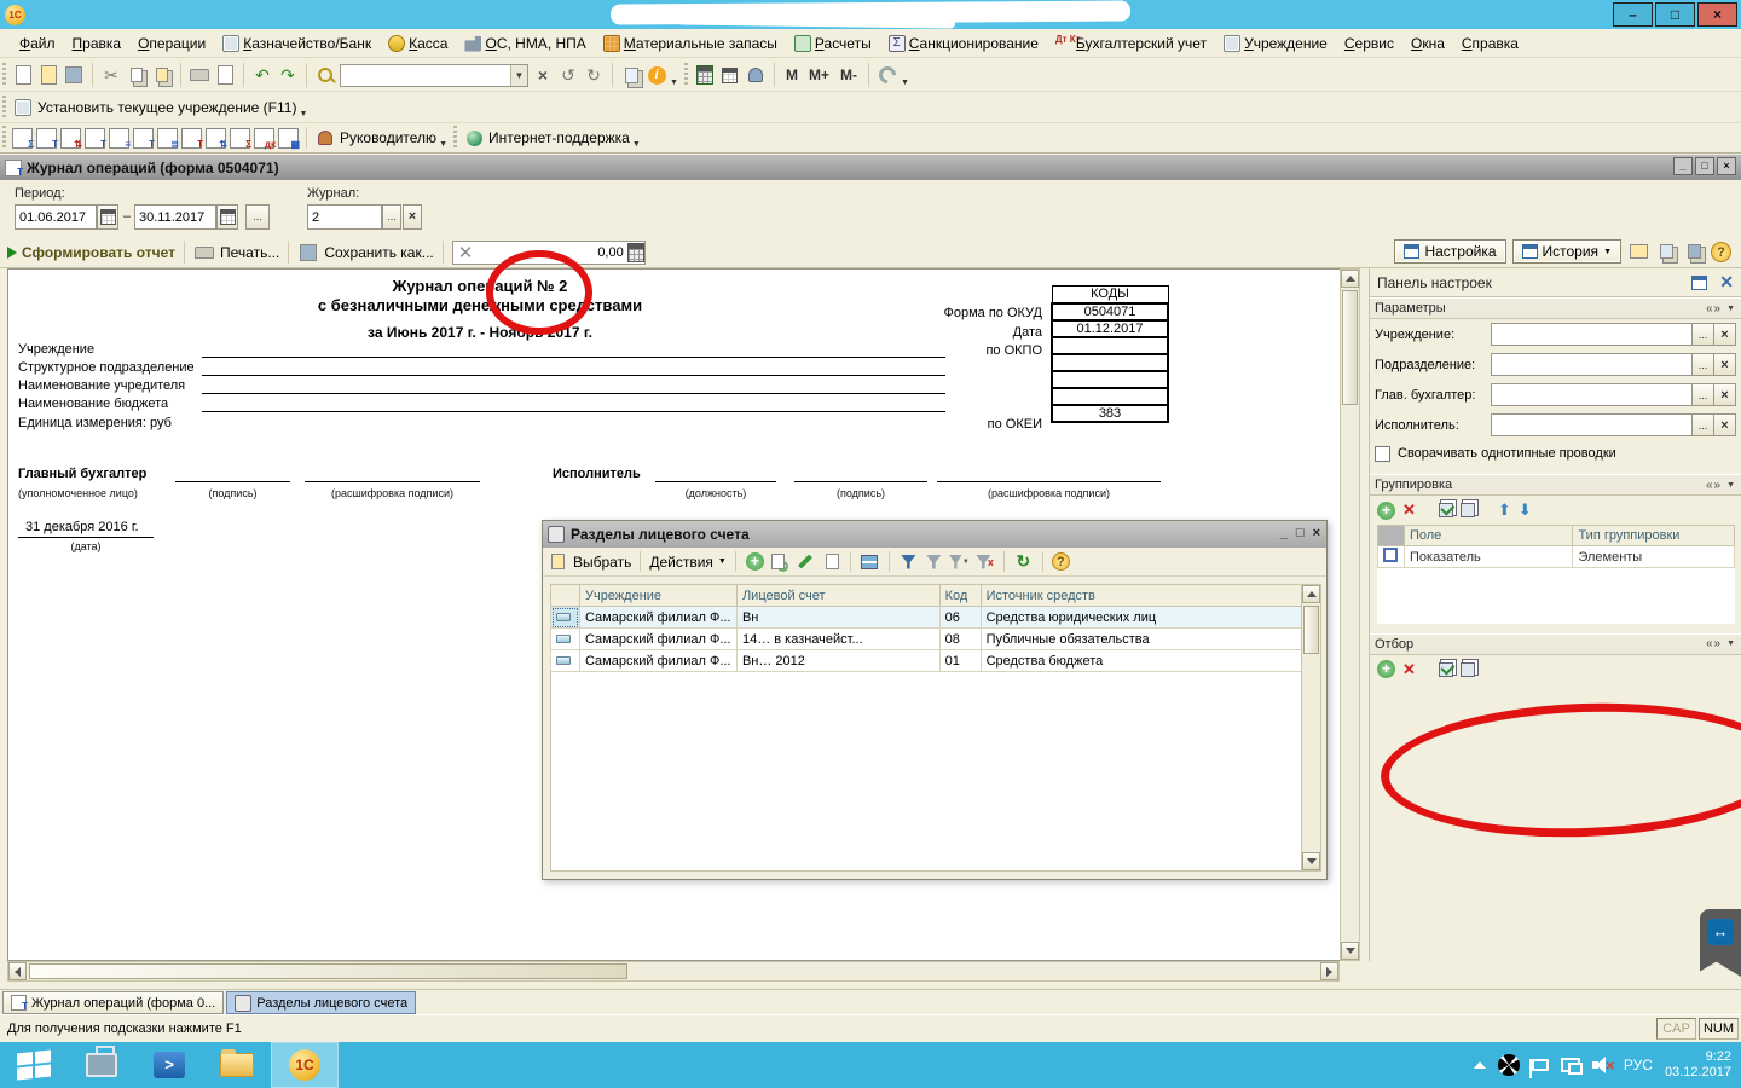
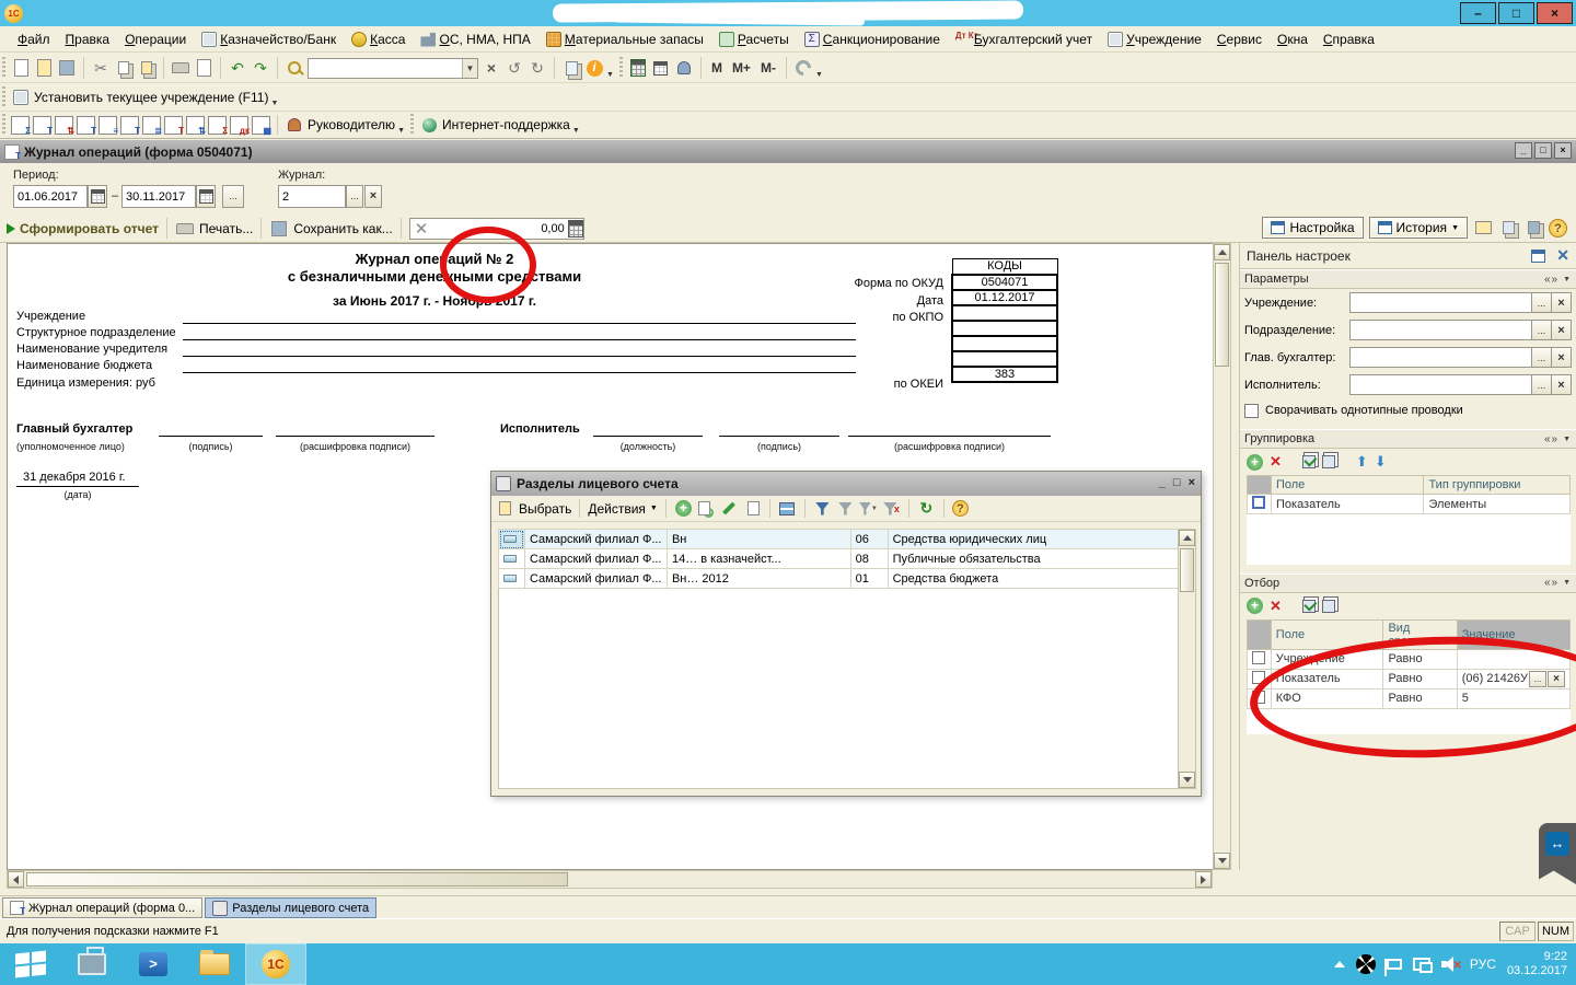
  1С
  –
  □
  ×
  Файл
  Правка
  Операции
  Казначейство/Банк
  Касса
  ОС, НМА, НПА
  Материальные запасы
  Расчеты
  Σ
  Санкционирование
  Дт К
  Бухгалтерский учет
  Учреждение
  Сервис
  Окна
  Справка
  ✂
  ↶
  ↷
  ▼
  ×
  ↺
  ↻
  i
  М
  М+
  М-
  Установить текущее учреждение (F11)
  Σ
  Т
  ⇅
  Т
  ≡
  Т
  ≣
  Т
  ⇅
  Σ
  дк
  ▦
  Руководителю
  Интернет-поддержка
  Т
  Журнал операций (форма 0504071)
  _
  □
  ×
  Период:
  01.06.2017
  –
  30.11.2017
  ...
  Журнал:
  2
  ...
  ×
  Сформировать отчет
  Печать...
  Сохранить как...
  ✕
  0,00
  Настройка
  История
  ?
  Журнал операций № 2
  с безналичными денежными средствами
  за Июнь 2017 г. - Ноябрь 2017 г.
  Форма по ОКУД
  Дата
  по ОКПО
  по ОКЕИ
  КОДЫ
  0504071
  01.12.2017
  383
  Учреждение
  Структурное подразделение
  Наименование учредителя
  Наименование бюджета
  Единица измерения: руб
  Главный бухгалтер
  (уполномоченное лицо)
  (подпись)
  (расшифровка подписи)
  Исполнитель
  (должность)
  (подпись)
  (расшифровка подписи)
  31 декабря 2016 г.
  (дата)
  Разделы лицевого счета
  _
  □
  ×
  Выбрать
  Действия
  +
  x
  ↻
  ?
- 	Учреждение	Лицевой счет	Код	Источник средств
  	Самарский филиал Ф...	Вн	06	Средства юридических лиц
  	Самарский филиал Ф...	14… в казначейст...	08	Публичные обязательства
  	Самарский филиал Ф...	Вн… 2012	01	Средства бюджета
  Панель настроек
  ✕
  Параметры
  «
  »
  Учреждение:
  ...
  ×
  Подразделение:
  ...
  ×
  Глав. бухгалтер:
  ...
  ×
  Исполнитель:
  ...
  ×
  Сворачивать однотипные проводки
  Группировка
  «
  »
  +
  ✕
  ⬆
  ⬇
  	Поле	Тип группировки
  	Показатель	Элементы
  Отбор
  «
  »
  +
  ✕
+ 	Поле	Вид сравн...	Значение
+ 	Учреждение	Равно
+ 	Показатель	Равно	(06) 21426У ... ×
+ 	КФО	Равно	5
  ↔
  Т
  Журнал операций (форма 0...
  Разделы лицевого счета
  Для получения подсказки нажмите F1
  CAP
  NUM
  >
  1С
  ✕
  РУС
  9:22
  03.12.2017
